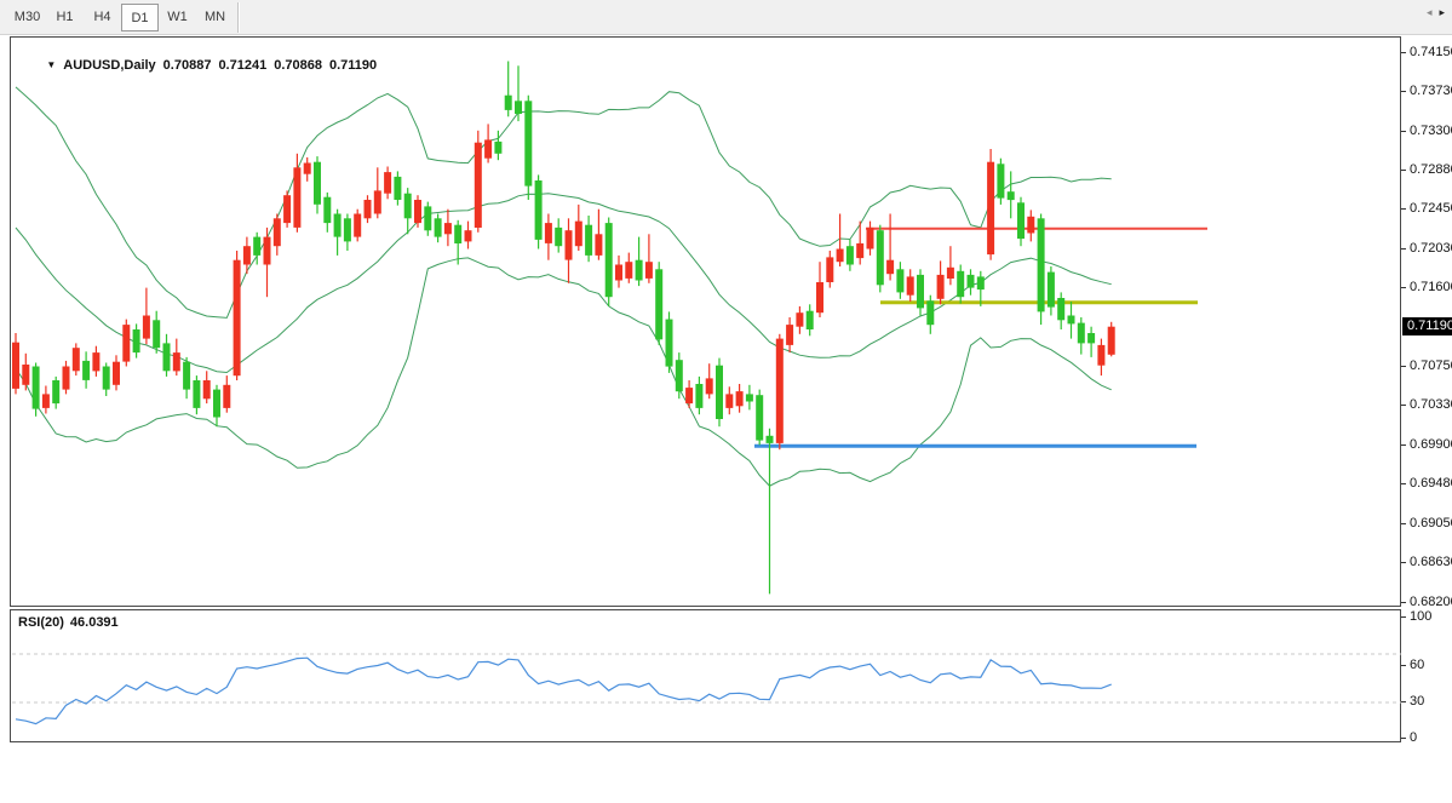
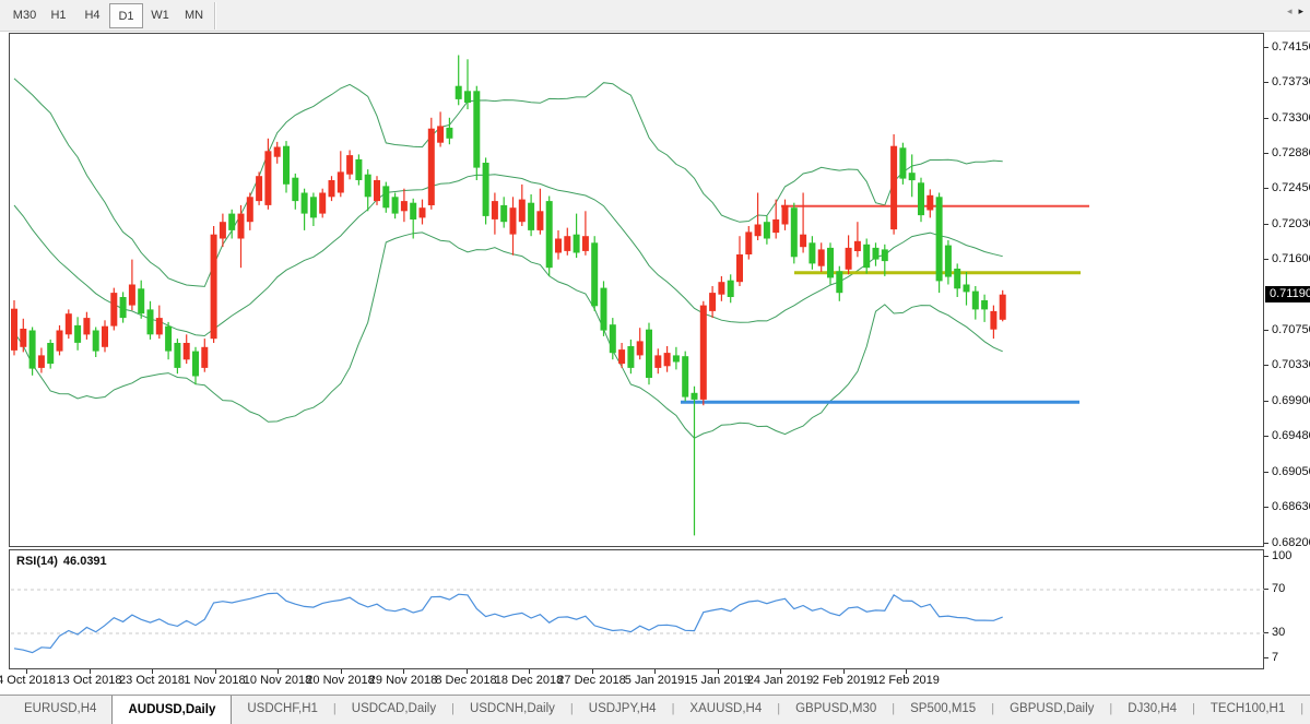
  M30
  H1
  H4
  D1
  W1
  MN
- ▼ AUDUSD,Daily 0.70887 0.71241 0.70868 0.71190
- RSI(20) 46.0391
+ RSI(14) 46.0391
  0.7415
  0.7373
  0.7330
  0.7288
  0.7245
  0.7203
  0.7160
  0.7075
  0.7033
  0.6990
  0.6948
  0.6905
  0.6863
  0.6820
  0.71190
  100
- 60
+ 70
  30
- 0
+ 7
+ 4 Oct 2018
+ 13 Oct 2018
+ 23 Oct 2018
+ 1 Nov 2018
+ 10 Nov 2018
+ 20 Nov 2018
+ 29 Nov 2018
+ 8 Dec 2018
+ 18 Dec 2018
+ 27 Dec 2018
+ 5 Jan 2019
+ 15 Jan 2019
+ 24 Jan 2019
+ 2 Feb 2019
+ 12 Feb 2019
+ EURUSD,H4 AUDUSD,Daily USDCHF,H1 | USDCAD,Daily | USDCNH,Daily | USDJPY,H4 | XAUUSD,H4 | GBPUSD,M30 | SP500,M15 | GBPUSD,Daily | DJ30,H4 | TECH100,H1 |
  ◂ ▸
